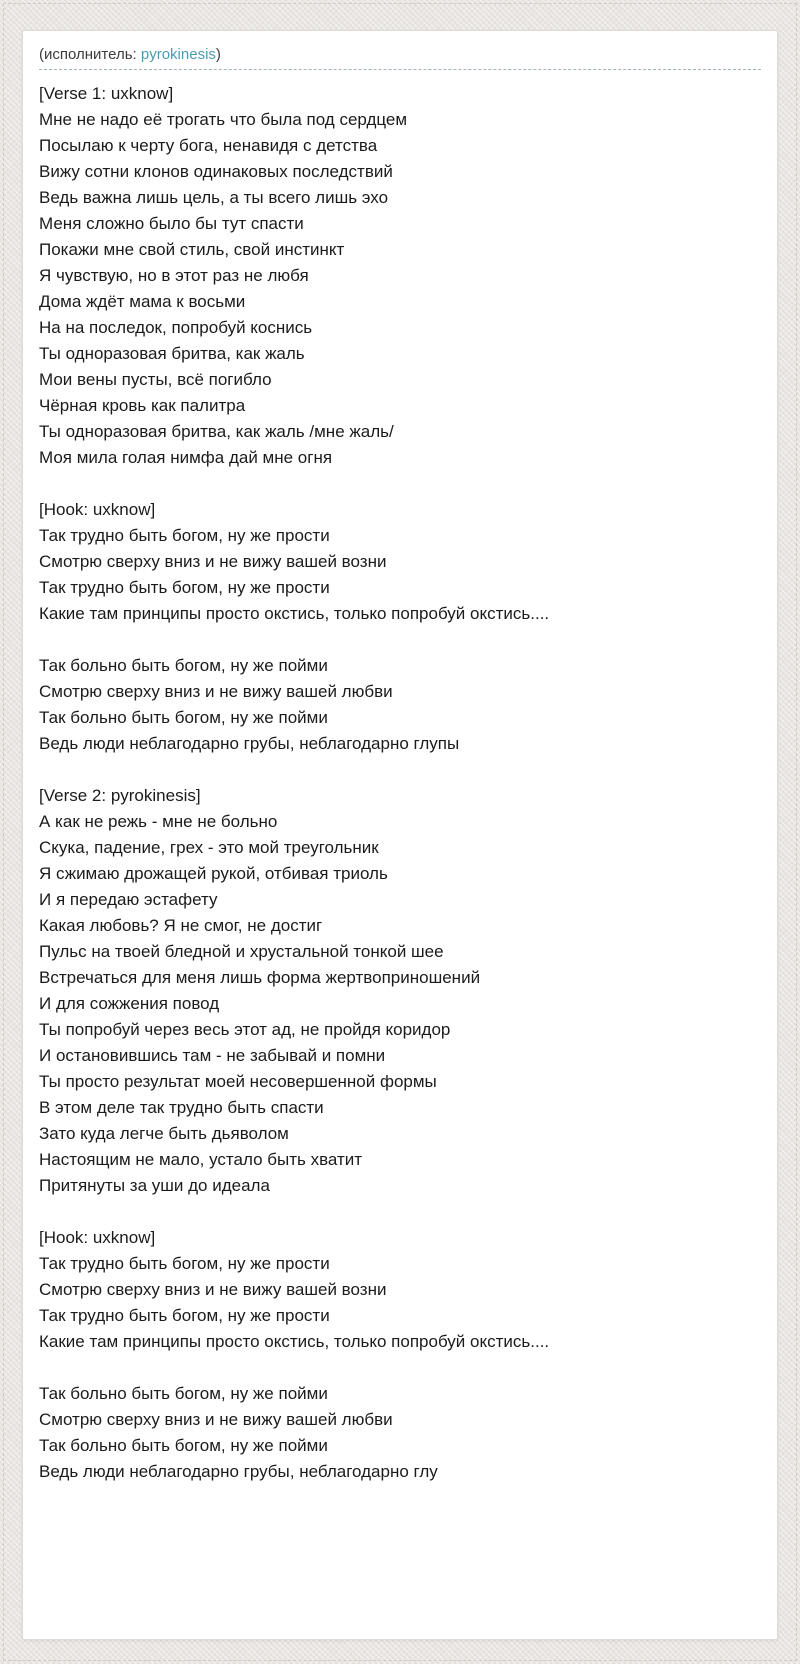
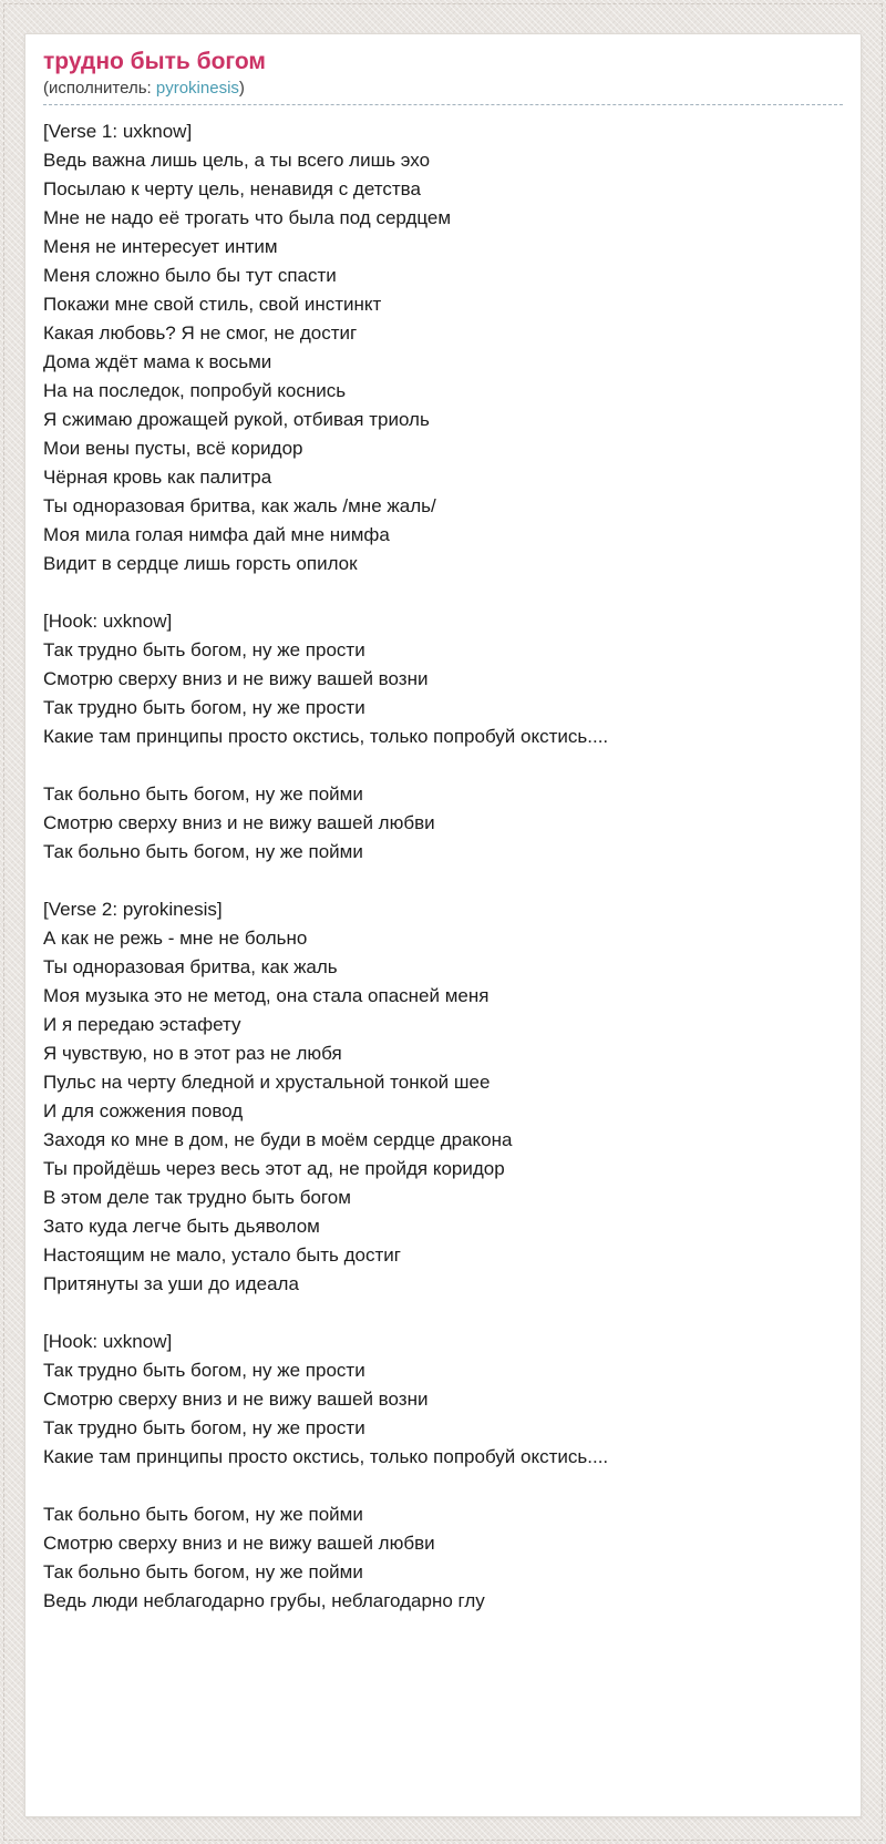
+ трудно быть богом
  (исполнитель: pyrokinesis)
  [Verse 1: uxknow]
- Мне не надо её трогать что была под сердцем
+ Ведь важна лишь цель, а ты всего лишь эхо
- Посылаю к черту бога, ненавидя с детства
+ Посылаю к черту цель, ненавидя с детства
- Вижу сотни клонов одинаковых последствий
- Ведь важна лишь цель, а ты всего лишь эхо
+ Мне не надо её трогать что была под сердцем
+ Меня не интересует интим
  Меня сложно было бы тут спасти
  Покажи мне свой стиль, свой инстинкт
- Я чувствую, но в этот раз не любя
+ Какая любовь? Я не смог, не достиг
  Дома ждёт мама к восьми
  На на последок, попробуй коснись
- Ты одноразовая бритва, как жаль
+ Я сжимаю дрожащей рукой, отбивая триоль
- Мои вены пусты, всё погибло
+ Мои вены пусты, всё коридор
  Чёрная кровь как палитра
  Ты одноразовая бритва, как жаль /мне жаль/
- Моя мила голая нимфа дай мне огня
+ Моя мила голая нимфа дай мне нимфа
+ Видит в сердце лишь горсть опилок
  [Hook: uxknow]
  Так трудно быть богом, ну же прости
  Смотрю сверху вниз и не вижу вашей возни
  Так трудно быть богом, ну же прости
  Какие там принципы просто окстись, только попробуй окстись....
  Так больно быть богом, ну же пойми
  Смотрю сверху вниз и не вижу вашей любви
  Так больно быть богом, ну же пойми
- Ведь люди неблагодарно грубы, неблагодарно глупы
  [Verse 2: pyrokinesis]
  А как не режь - мне не больно
- Скука, падение, грех - это мой треугольник
- Я сжимаю дрожащей рукой, отбивая триоль
+ Ты одноразовая бритва, как жаль
+ Моя музыка это не метод, она стала опасней меня
  И я передаю эстафету
- Какая любовь? Я не смог, не достиг
+ Я чувствую, но в этот раз не любя
- Пульс на твоей бледной и хрустальной тонкой шее
+ Пульс на черту бледной и хрустальной тонкой шее
- Встречаться для меня лишь форма жертвоприношений
  И для сожжения повод
+ Заходя ко мне в дом, не буди в моём сердце дракона
- Ты попробуй через весь этот ад, не пройдя коридор
+ Ты пройдёшь через весь этот ад, не пройдя коридор
- И остановившись там - не забывай и помни
- Ты просто результат моей несовершенной формы
- В этом деле так трудно быть спасти
+ В этом деле так трудно быть богом
  Зато куда легче быть дьяволом
- Настоящим не мало, устало быть хватит
+ Настоящим не мало, устало быть достиг
  Притянуты за уши до идеала
  [Hook: uxknow]
  Так трудно быть богом, ну же прости
  Смотрю сверху вниз и не вижу вашей возни
  Так трудно быть богом, ну же прости
  Какие там принципы просто окстись, только попробуй окстись....
  Так больно быть богом, ну же пойми
  Смотрю сверху вниз и не вижу вашей любви
  Так больно быть богом, ну же пойми
  Ведь люди неблагодарно грубы, неблагодарно глу
